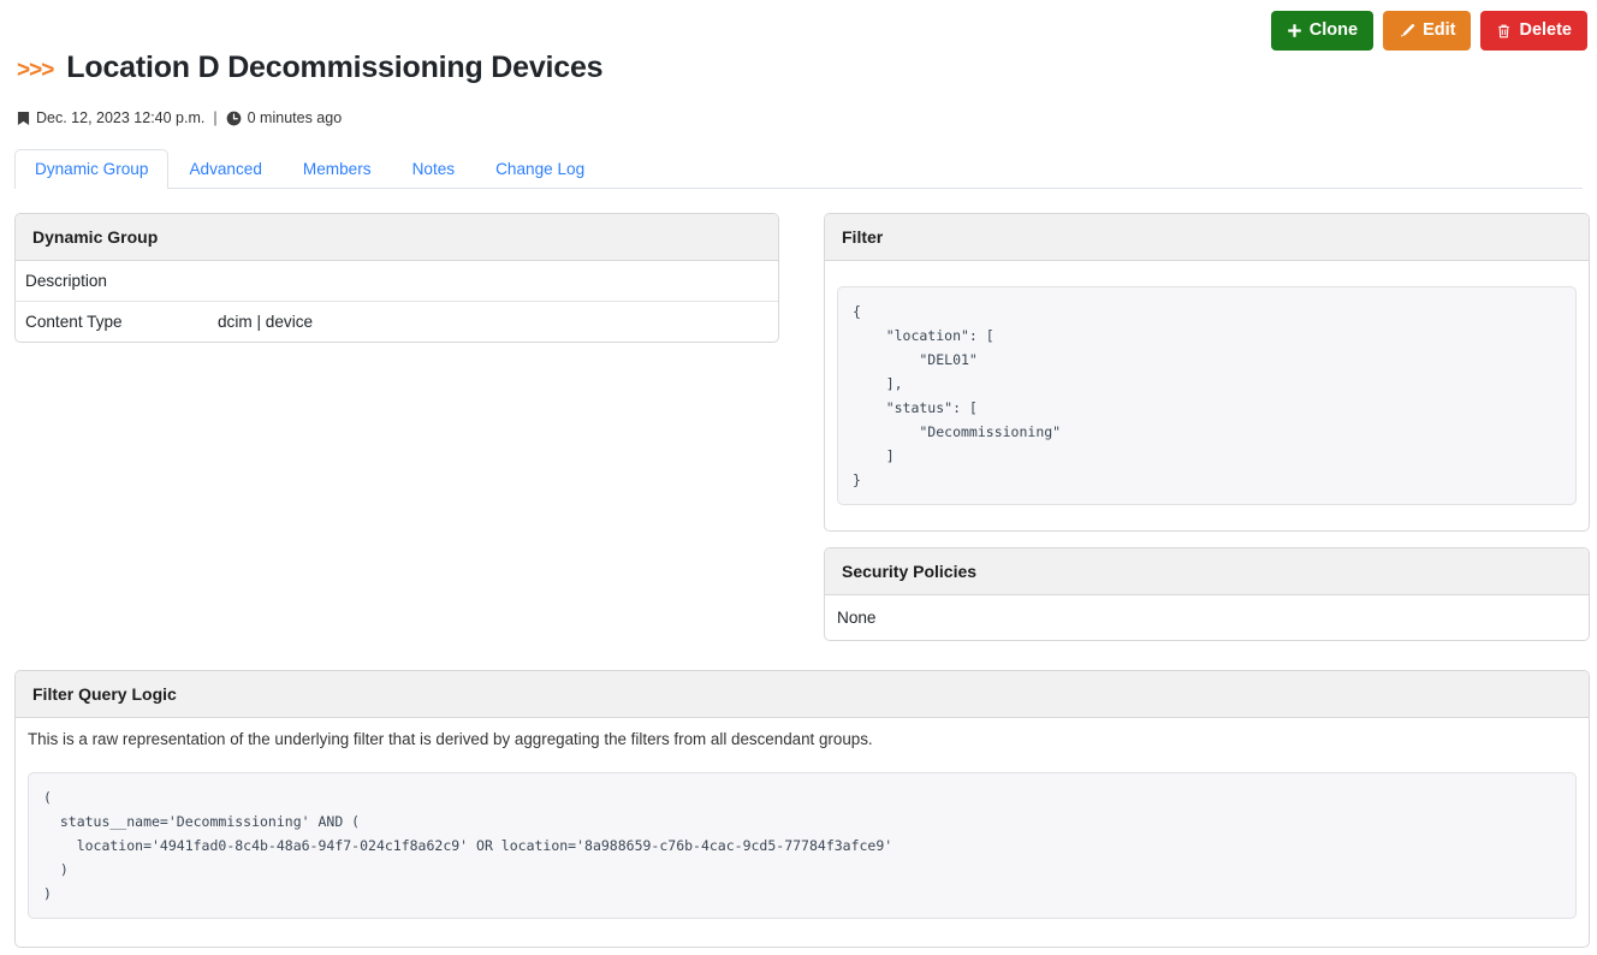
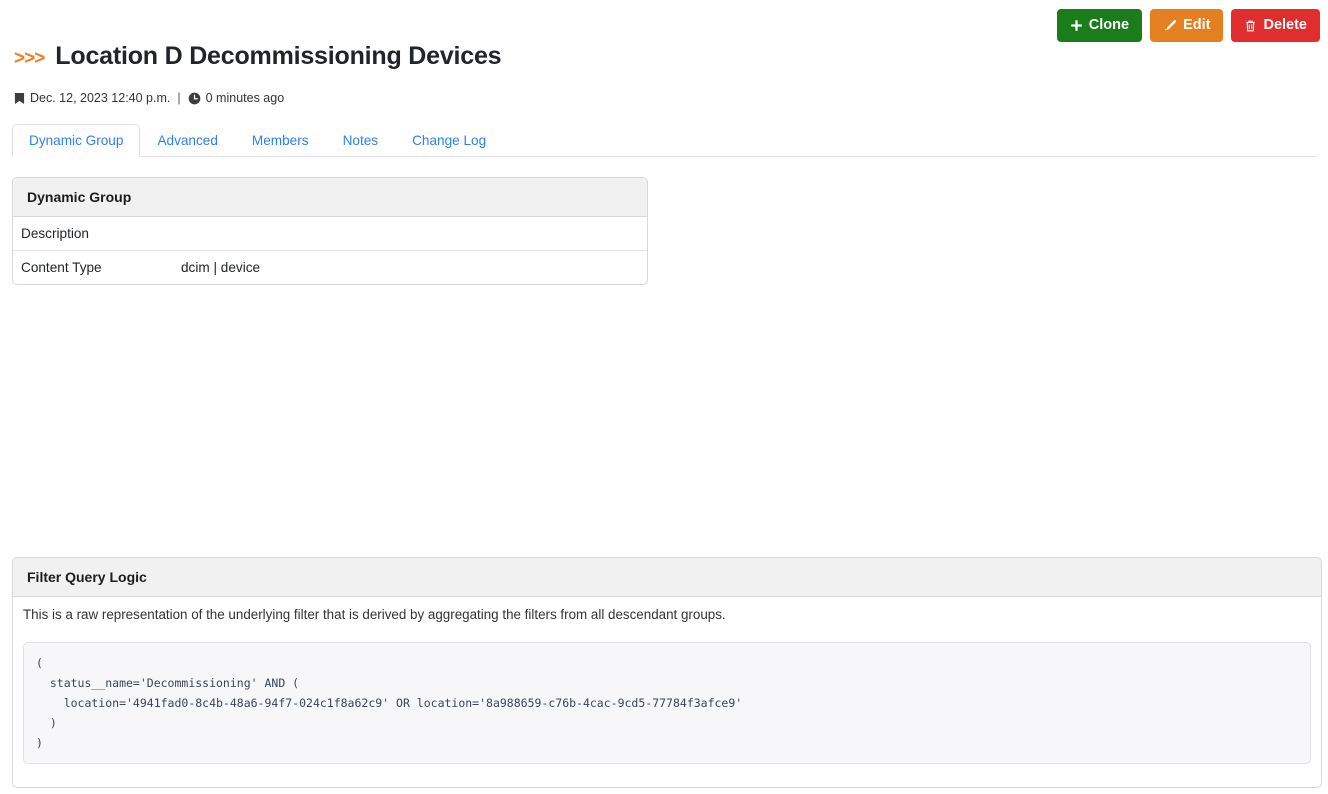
  Clone
  Edit
  Delete
  >>>
  Location D Decommissioning Devices
  Dec. 12, 2023 12:40 p.m.
  |
  0 minutes ago
  Dynamic Group
  Advanced
  Members
  Notes
  Change Log
  Dynamic Group
  Description
  Content Type	dcim | device
- Filter
- {
- "location": [
- "DEL01"
- ],
- "status": [
- "Decommissioning"
- ]
- }
- Security Policies
- None
  Filter Query Logic
  This is a raw representation of the underlying filter that is derived by aggregating the filters from all descendant groups.
  (
  status__name='Decommissioning' AND (
  location='4941fad0-8c4b-48a6-94f7-024c1f8a62c9' OR location='8a988659-c76b-4cac-9cd5-77784f3afce9'
  )
  )
